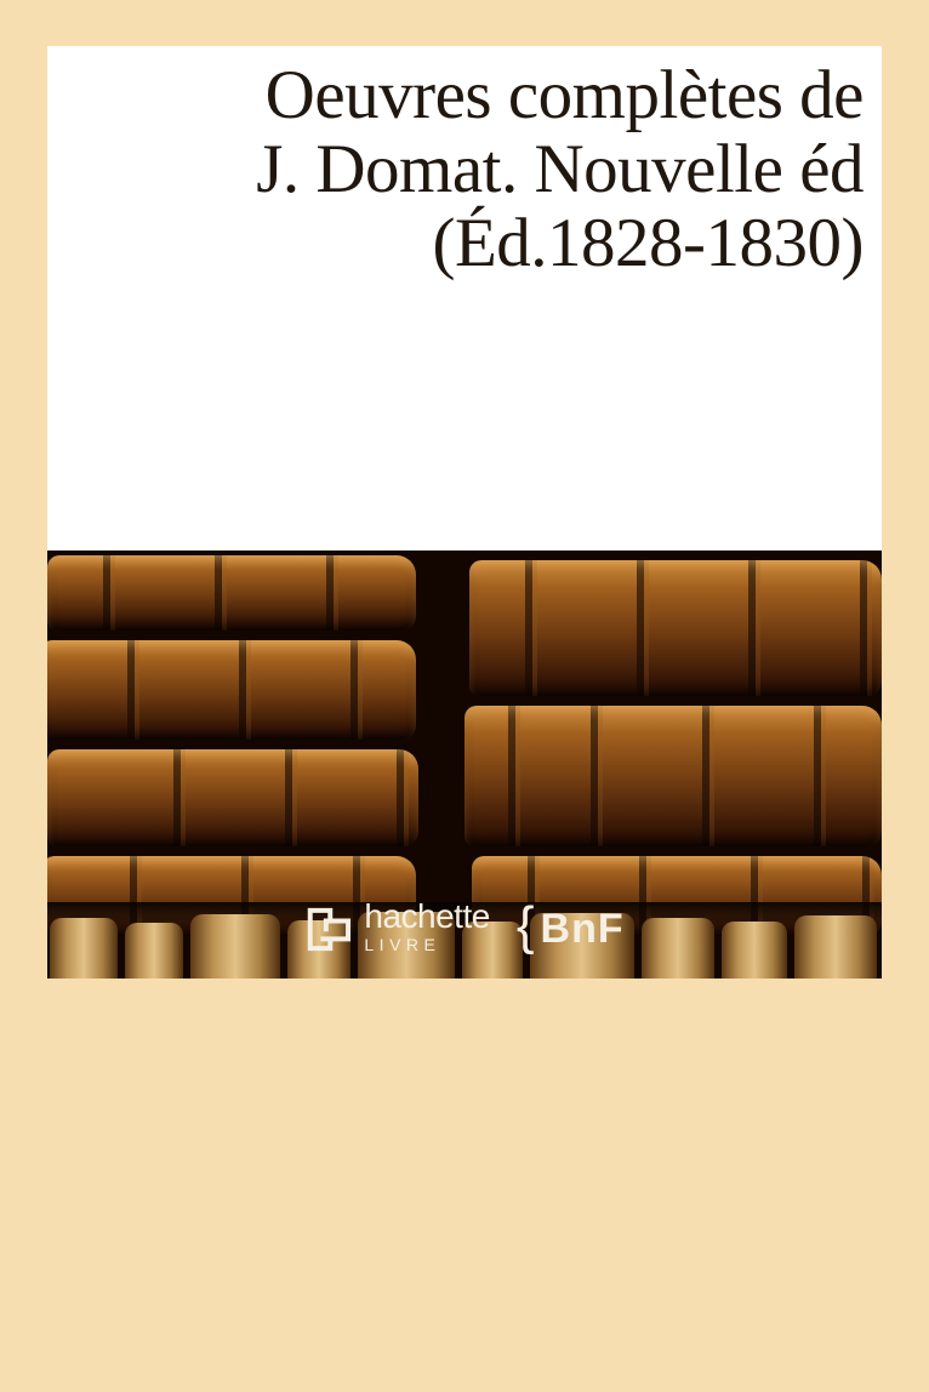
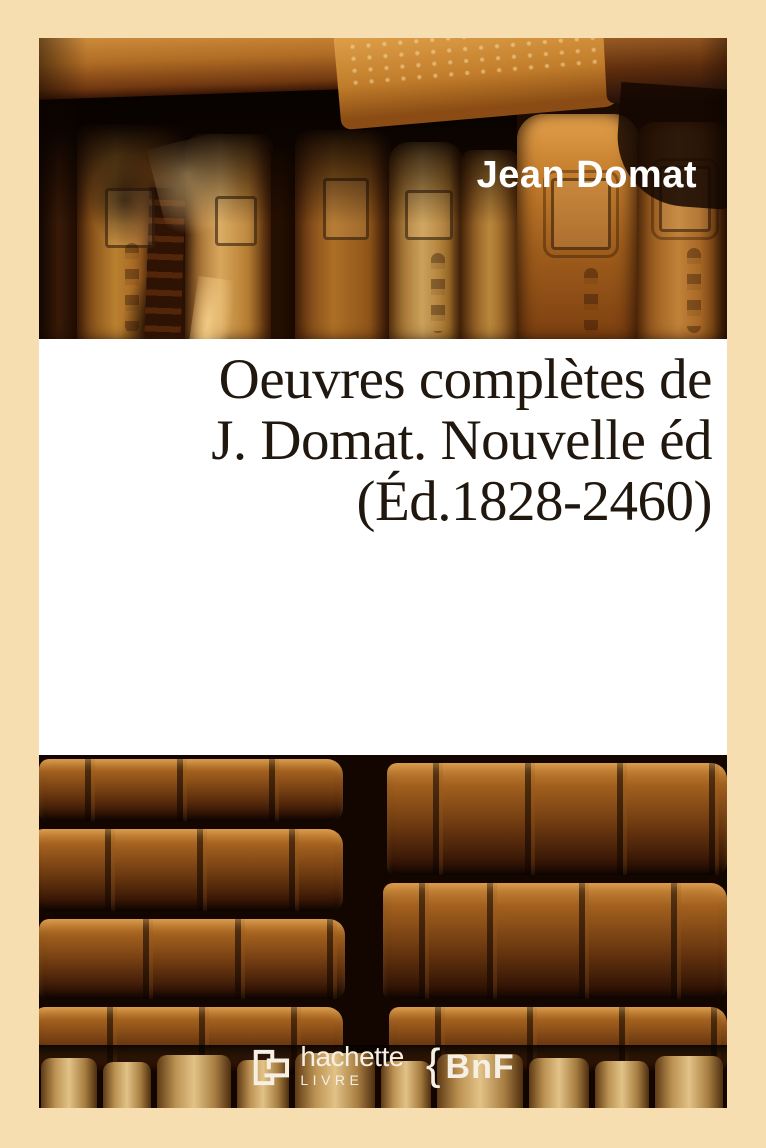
+ Jean Domat
  Oeuvres complètes de
  J. Domat. Nouvelle éd
- (Éd.1828-1830)
+ (Éd.1828-2460)
  hachette
  LIVRE
  {
  BnF
